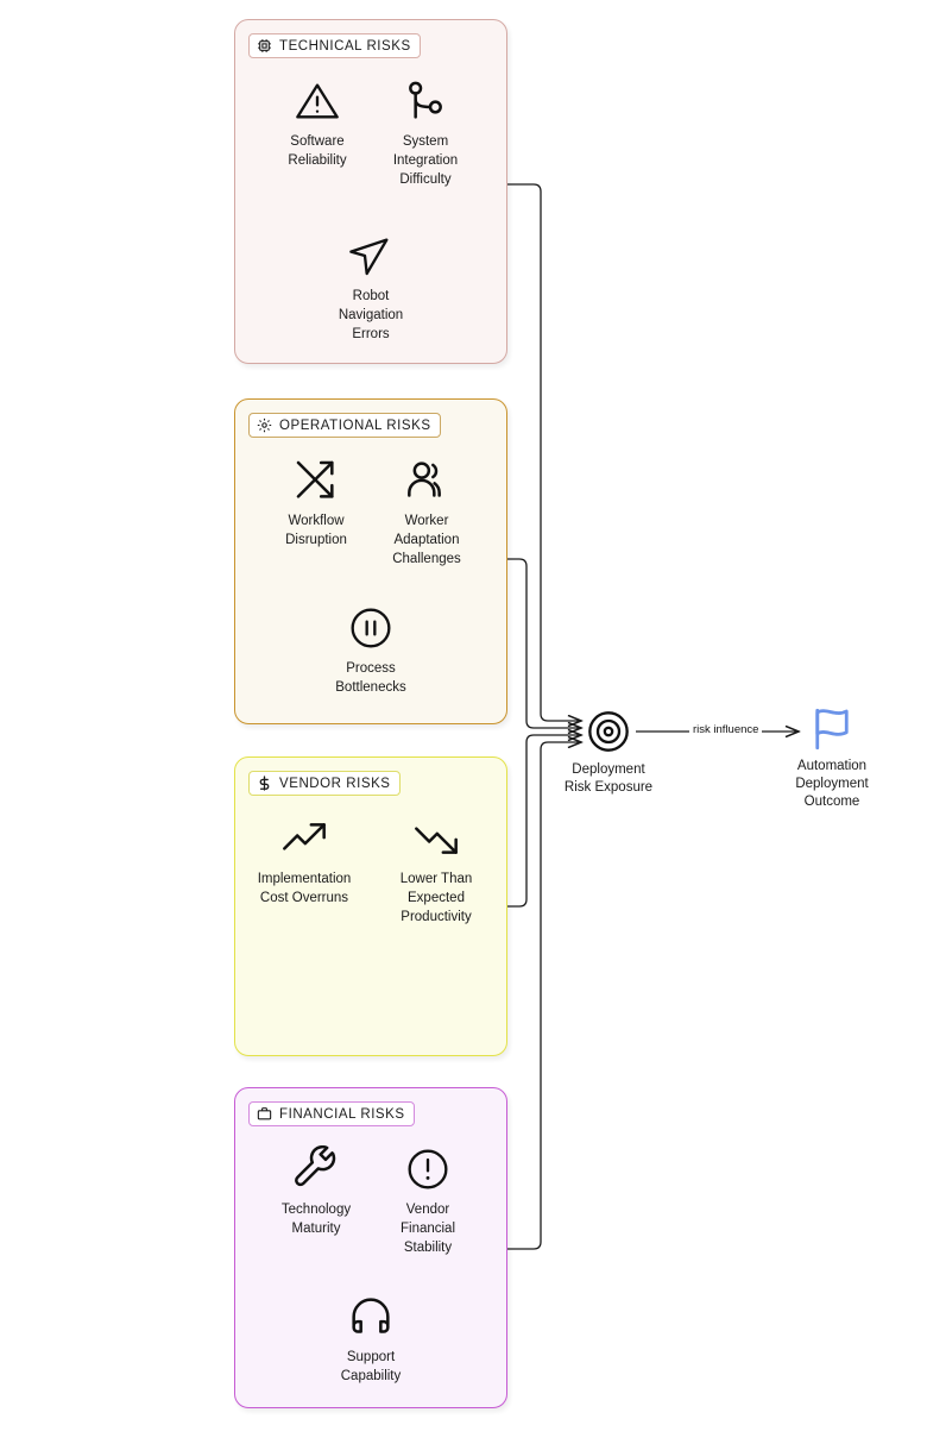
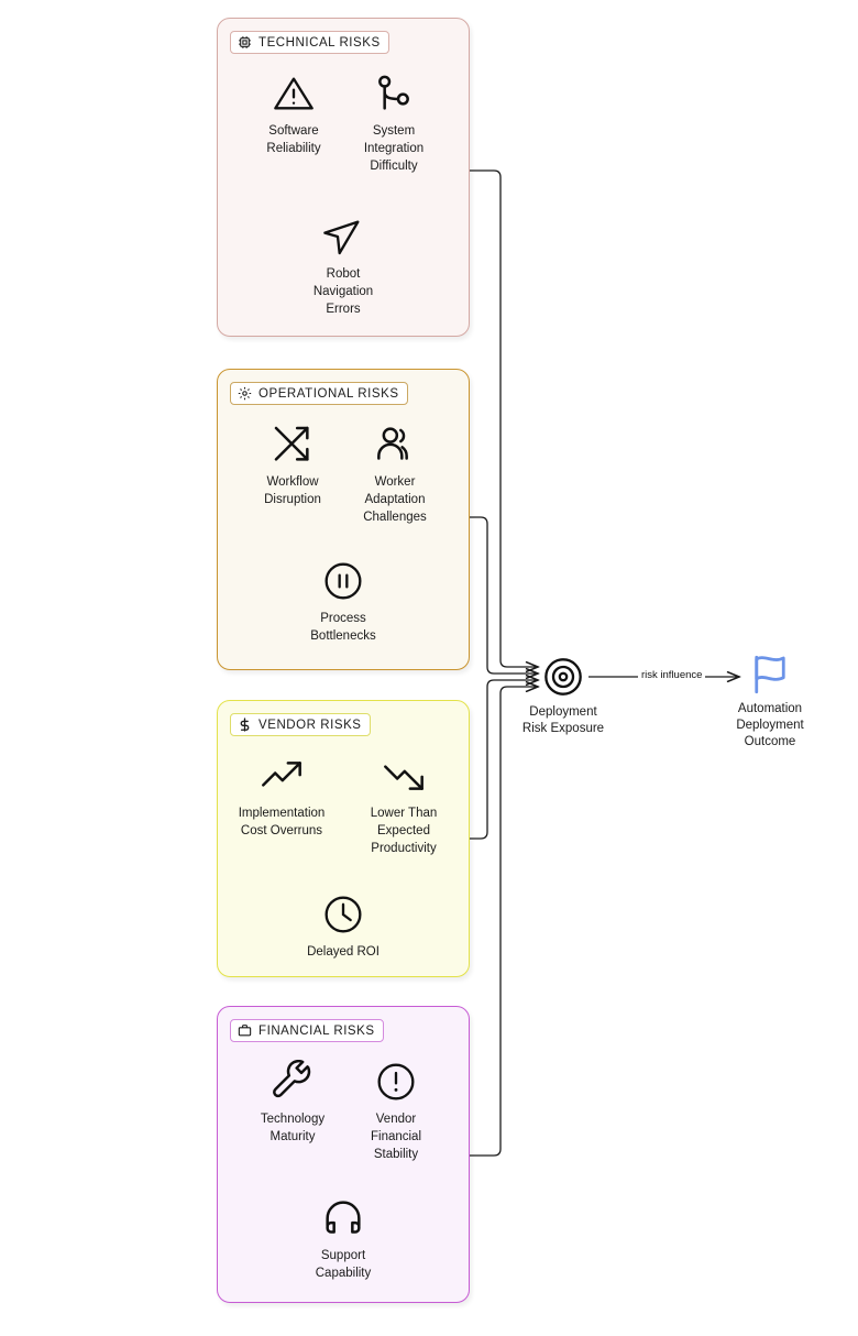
  TECHNICAL RISKS
  Software
  Reliability
  System
  Integration
  Difficulty
  Robot
  Navigation
  Errors
  OPERATIONAL RISKS
  Workflow
  Disruption
  Worker
  Adaptation
  Challenges
  Process
  Bottlenecks
  VENDOR RISKS
  Implementation
  Cost Overruns
  Lower Than
  Expected
  Productivity
+ Delayed ROI
  FINANCIAL RISKS
  Technology
  Maturity
  Vendor
  Financial
  Stability
  Support
  Capability
  Deployment
  Risk Exposure
  risk influence
  Automation
  Deployment
  Outcome
